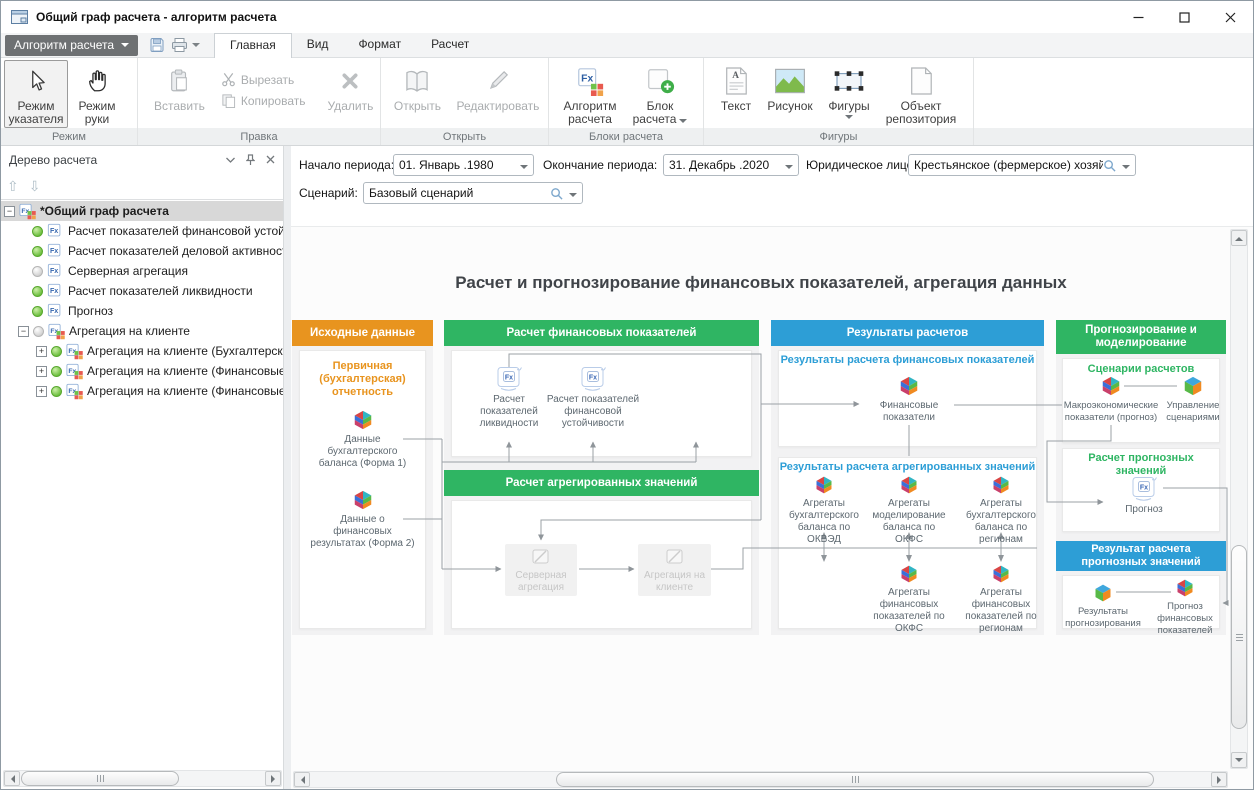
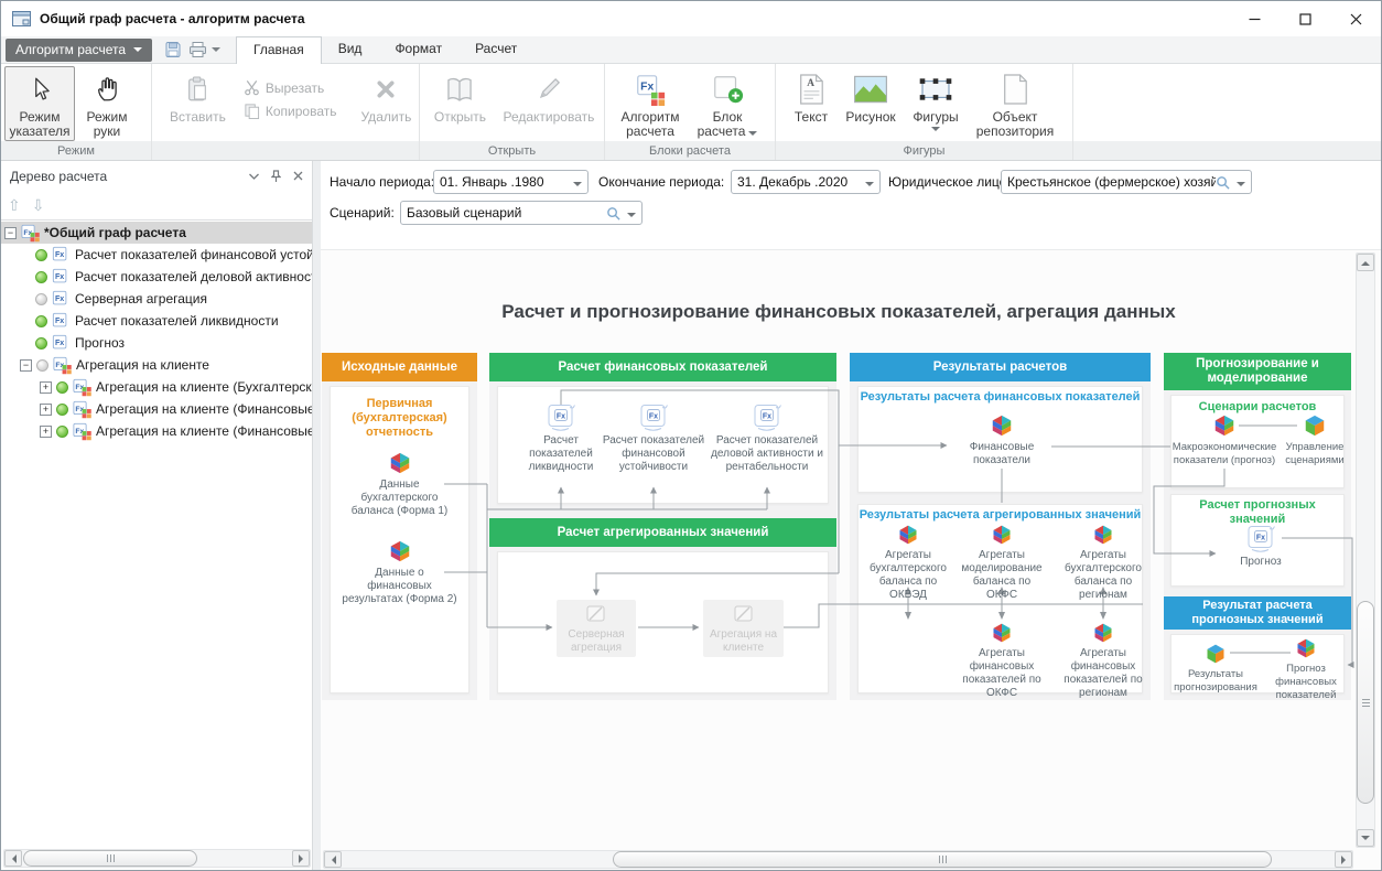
  Общий граф расчета - алгоритм расчета
  Алгоритм расчета
  Главная
  Вид
  Формат
  Расчет
  Режим указателя
  Режим руки
  Режим
  Вставить
  Вырезать
  Копировать
  Удалить
- Правка
  Открыть
  Редактировать
  Открыть
  Fx
  Алгоритм расчета
  Блок расчета
  Блоки расчета
  A
  Текст
  Рисунок
  Фигуры
  Объект репозитория
  Фигуры
  Дерево расчета
  ⇧
  ⇩
  −
  *Общий граф расчета
  Расчет показателей финансовой устой
  Расчет показателей деловой активнос
  Серверная агрегация
  Расчет показателей ликвидности
  Прогноз
  −
  Агрегация на клиенте
  +
  Агрегация на клиенте (Бухгалтерск
  +
  Агрегация на клиенте (Финансовые
  +
  Агрегация на клиенте (Финансовые
  Начало периода
  01. Январь .1980
  Окончание периода:
  31. Декабрь .2020
  Юридическое лиц
  Крестьянское (фермерское) хозяй
  Сценарий:
  Базовый сценарий
  Расчет и прогнозирование финансовых показателей, агрегация данных
  Исходные данные
  Расчет финансовых показателей
  Расчет агрегированных значений
  Результаты расчетов
  Прогнозирование и моделирование
  Результат расчета прогнозных значений
  Первичная (бухгалтерская) отчетность
  Данные бухгалтерского баланса (Форма 1)
  Данные о финансовых результатах (Форма 2)
  Расчет показателей ликвидности
  Расчет показателей финансовой устойчивости
+ Расчет показателей деловой активности и рентабельности
  Серверная агрегация
  Агрегация на клиенте
  Результаты расчета финансовых показателей
  Финансовые показатели
  Результаты расчета агрегированных значений
  Агрегаты бухгалтерского баланса по ОКВЭД
  Агрегаты моделирование баланса по ОКФС
  Агрегаты бухгалтерского баланса по регионам
  Агрегаты финансовых показателей по ОКФС
  Агрегаты финансовых показателей по регионам
  Сценарии расчетов
  Макроэкономические показатели (прогноз)
  Управление сценариями
  Расчет прогнозных значений
  Прогноз
  Результаты прогнозирования
  Прогноз финансовых показателей
